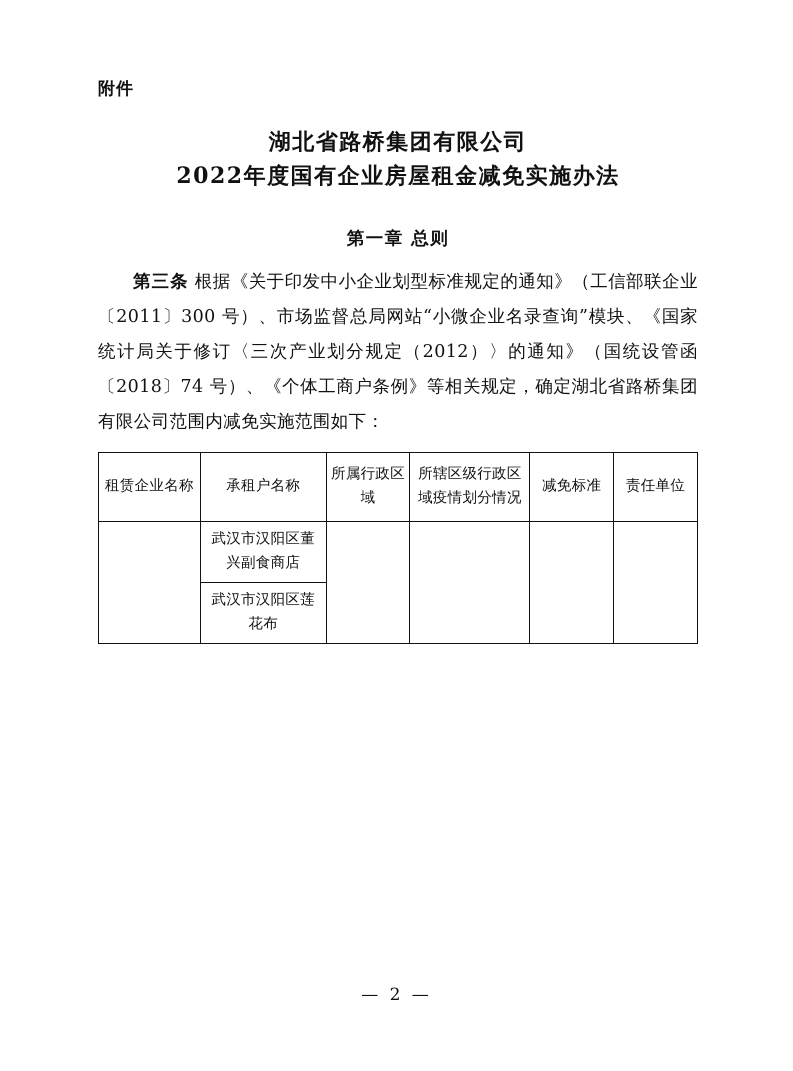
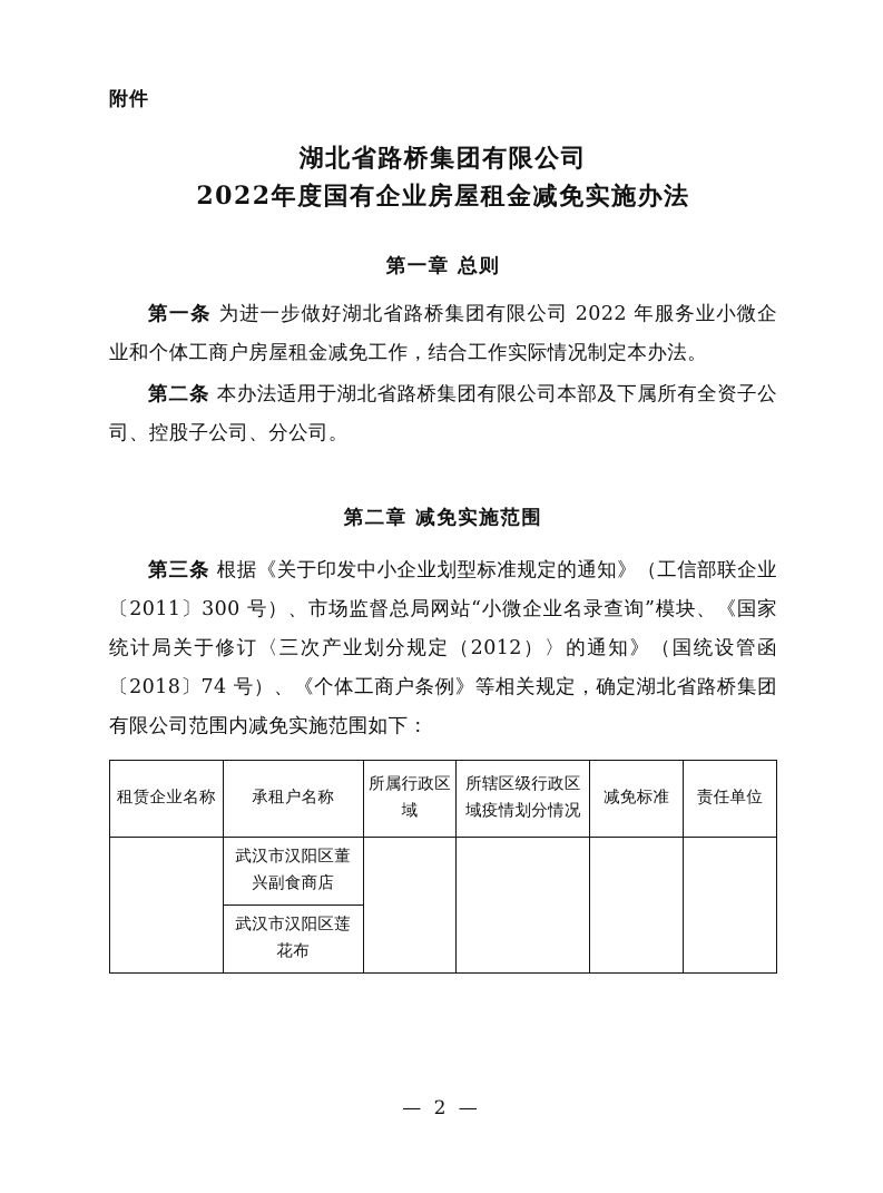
  附件
  湖北省路桥集团有限公司
  2022年度国有企业房屋租金减免实施办法
  第一章 总则
+ 第一条 为进一步做好湖北省路桥集团有限公司 2022 年服务业小微企业和个体工商户房屋租金减免工作，结合工作实际情况制定本办法。
+ 第二条 本办法适用于湖北省路桥集团有限公司本部及下属所有全资子公司、控股子公司、分公司。
+ 第二章 减免实施范围
  第三条 根据《关于印发中小企业划型标准规定的通知》（工信部联企业〔2011〕300 号）、市场监督总局网站“小微企业名录查询”模块、《国家统计局关于修订〈三次产业划分规定（2012）〉的通知》（国统设管函〔2018〕74 号）、《个体工商户条例》等相关规定，确定湖北省路桥集团有限公司范围内减免实施范围如下：
  租赁企业名称	承租户名称	所属行政区域	所辖区级行政区域疫情划分情况	减免标准	责任单位
  	武汉市汉阳区董兴副食商店
  武汉市汉阳区莲花布
  — 2 —
